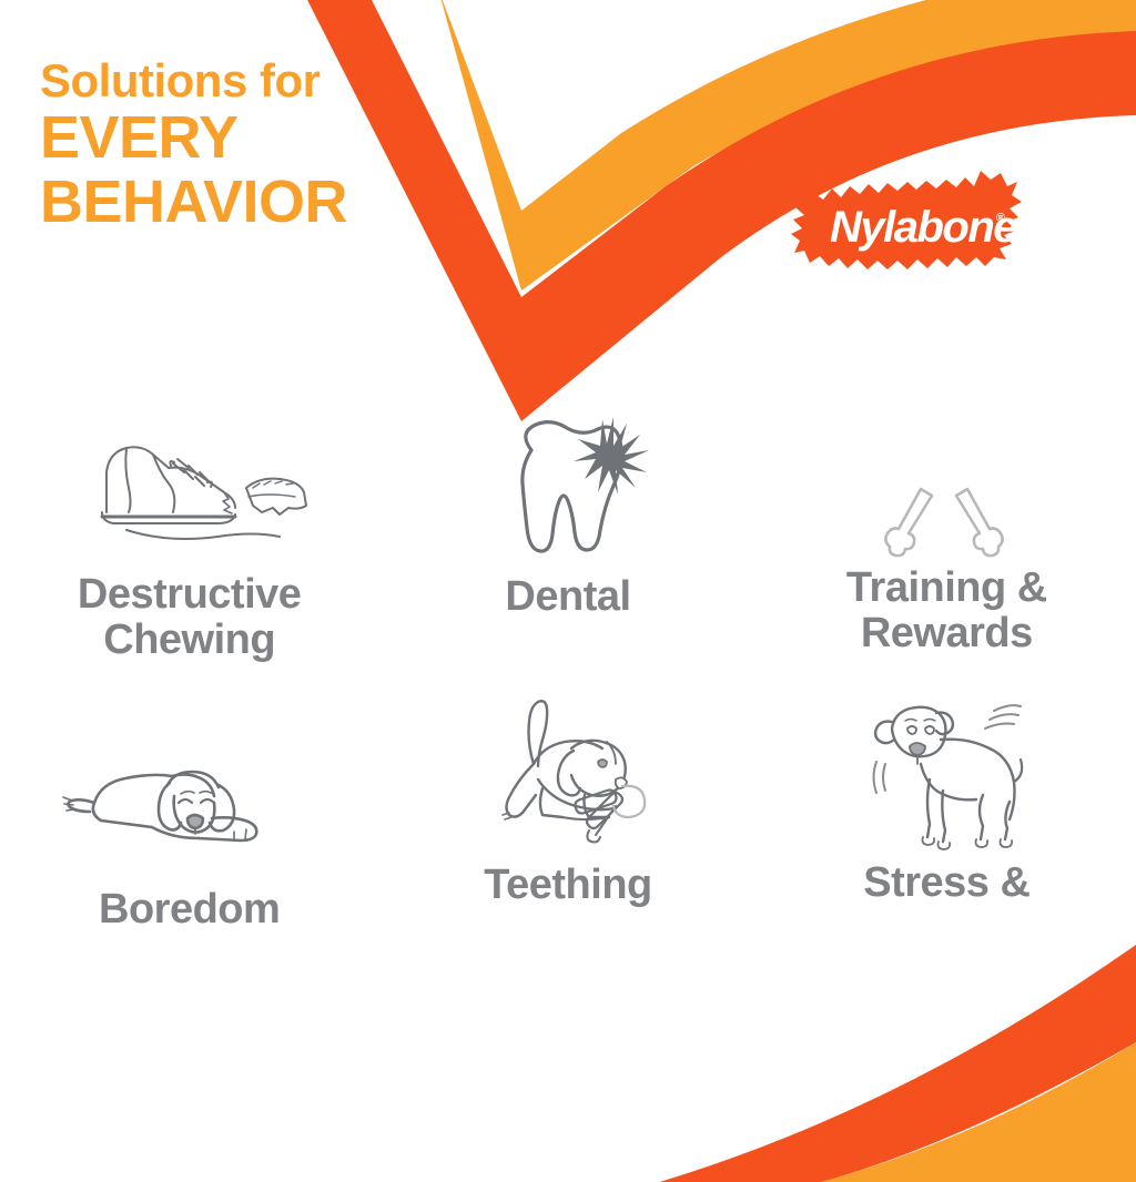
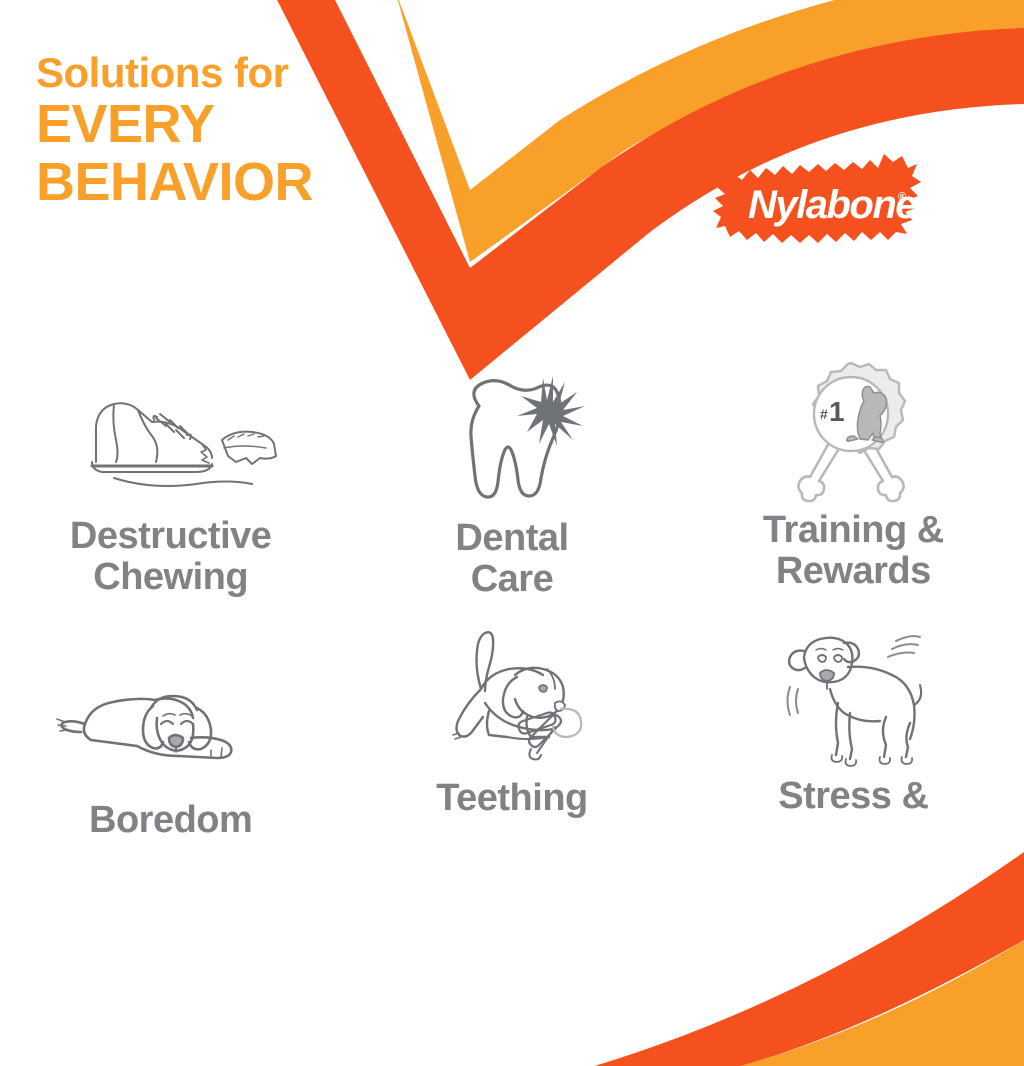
  Solutions for
  EVERY
  BEHAVIOR
  Nylabone
  ®
  Destructive
  Chewing
  Dental
+ Care
+ #
+ 1
  Training &
  Rewards
  Boredom
  Teething
  Stress &
